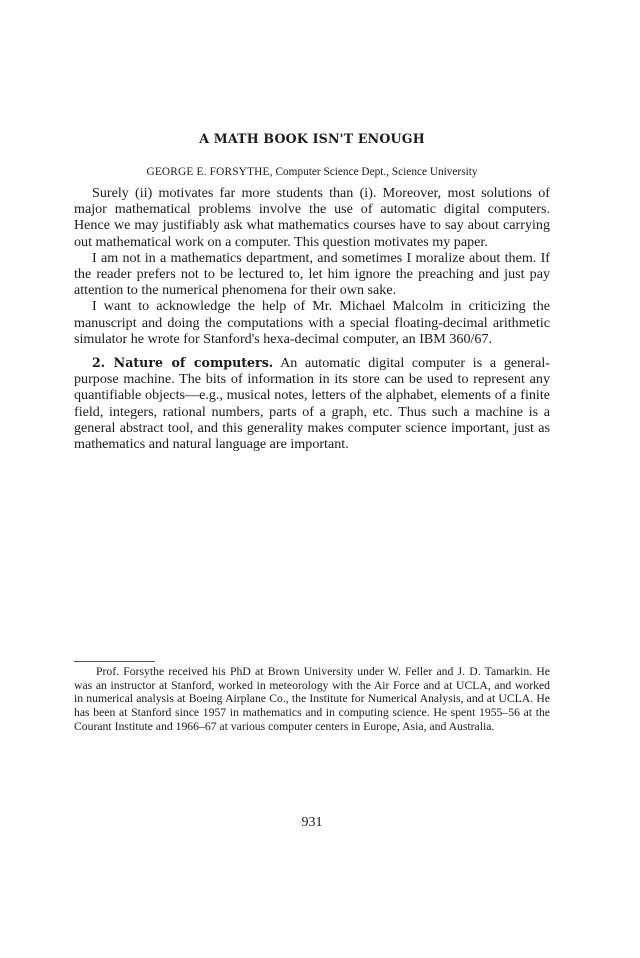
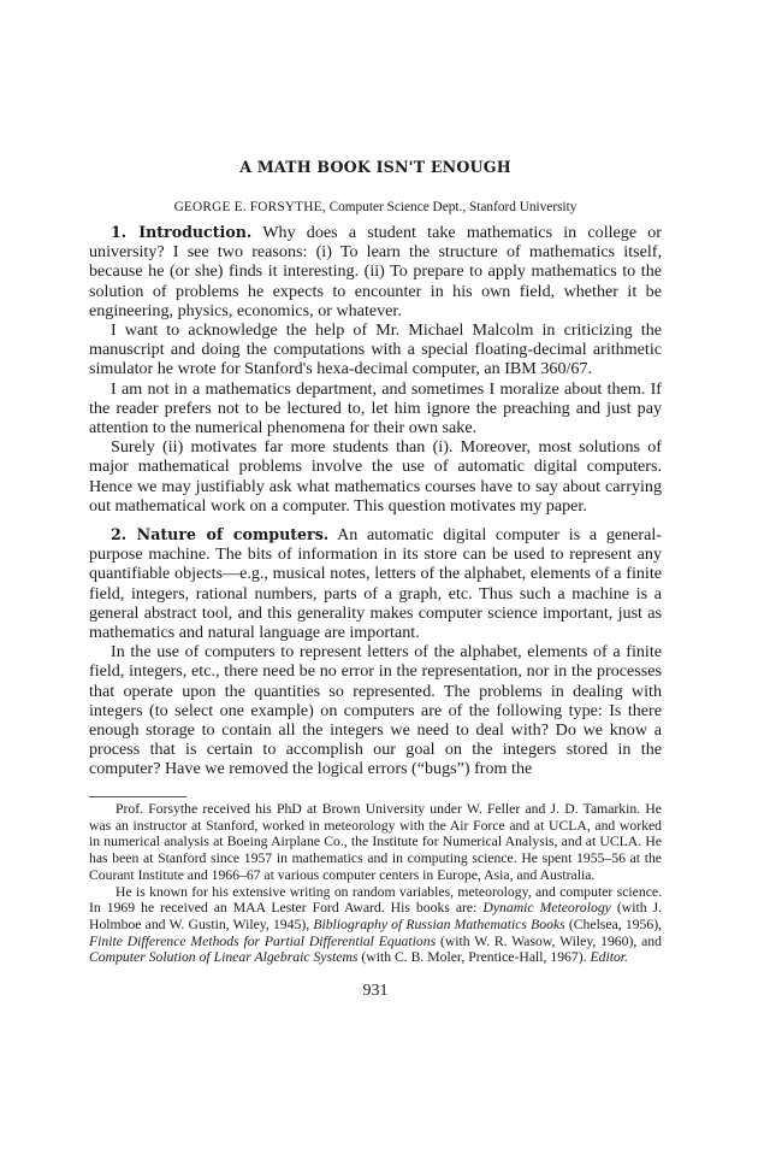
  A MATH BOOK ISN'T ENOUGH
- GEORGE E. FORSYTHE, Computer Science Dept., Science University
+ GEORGE E. FORSYTHE, Computer Science Dept., Stanford University
+ 1. Introduction. Why does a student take mathematics in college or university? I see two reasons: (i) To learn the structure of mathematics itself, because he (or she) finds it interesting. (ii) To prepare to apply mathematics to the solution of problems he expects to encounter in his own field, whether it be engineering, physics, economics, or whatever.
- Surely (ii) motivates far more students than (i). Moreover, most solutions of major mathematical problems involve the use of automatic digital computers. Hence we may justifiably ask what mathematics courses have to say about carrying out mathematical work on a computer. This question motivates my paper.
+ I want to acknowledge the help of Mr. Michael Malcolm in criticizing the manuscript and doing the computations with a special floating-decimal arithmetic simulator he wrote for Stanford's hexa-decimal computer, an IBM 360/67.
  I am not in a mathematics department, and sometimes I moralize about them. If the reader prefers not to be lectured to, let him ignore the preaching and just pay attention to the numerical phenomena for their own sake.
- I want to acknowledge the help of Mr. Michael Malcolm in criticizing the manuscript and doing the computations with a special floating-decimal arithmetic simulator he wrote for Stanford's hexa-decimal computer, an IBM 360/67.
+ Surely (ii) motivates far more students than (i). Moreover, most solutions of major mathematical problems involve the use of automatic digital computers. Hence we may justifiably ask what mathematics courses have to say about carrying out mathematical work on a computer. This question motivates my paper.
  2. Nature of computers. An automatic digital computer is a general-purpose machine. The bits of information in its store can be used to represent any quantifiable objects—e.g., musical notes, letters of the alphabet, elements of a finite field, integers, rational numbers, parts of a graph, etc. Thus such a machine is a general abstract tool, and this generality makes computer science important, just as mathematics and natural language are important.
+ In the use of computers to represent letters of the alphabet, elements of a finite field, integers, etc., there need be no error in the representation, nor in the processes that operate upon the quantities so represented. The problems in dealing with integers (to select one example) on computers are of the following type: Is there enough storage to contain all the integers we need to deal with? Do we know a process that is certain to accomplish our goal on the integers stored in the computer? Have we removed the logical errors (“bugs”) from the
  Prof. Forsythe received his PhD at Brown University under W. Feller and J. D. Tamarkin. He was an instructor at Stanford, worked in meteorology with the Air Force and at UCLA, and worked in numerical analysis at Boeing Airplane Co., the Institute for Numerical Analysis, and at UCLA. He has been at Stanford since 1957 in mathematics and in computing science. He spent 1955–56 at the Courant Institute and 1966–67 at various computer centers in Europe, Asia, and Australia.
+ He is known for his extensive writing on random variables, meteorology, and computer science. In 1969 he received an MAA Lester Ford Award. His books are: Dynamic Meteorology (with J. Holmboe and W. Gustin, Wiley, 1945), Bibliography of Russian Mathematics Books (Chelsea, 1956), Finite Difference Methods for Partial Differential Equations (with W. R. Wasow, Wiley, 1960), and Computer Solution of Linear Algebraic Systems (with C. B. Moler, Prentice-Hall, 1967). Editor.
  931
